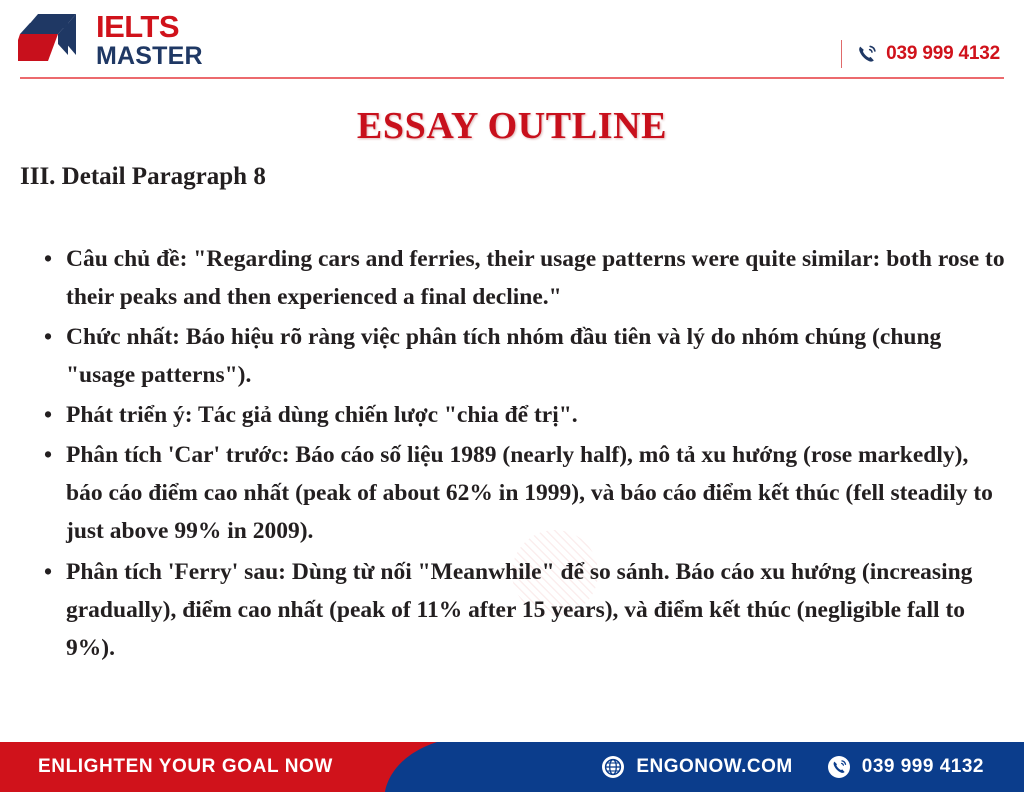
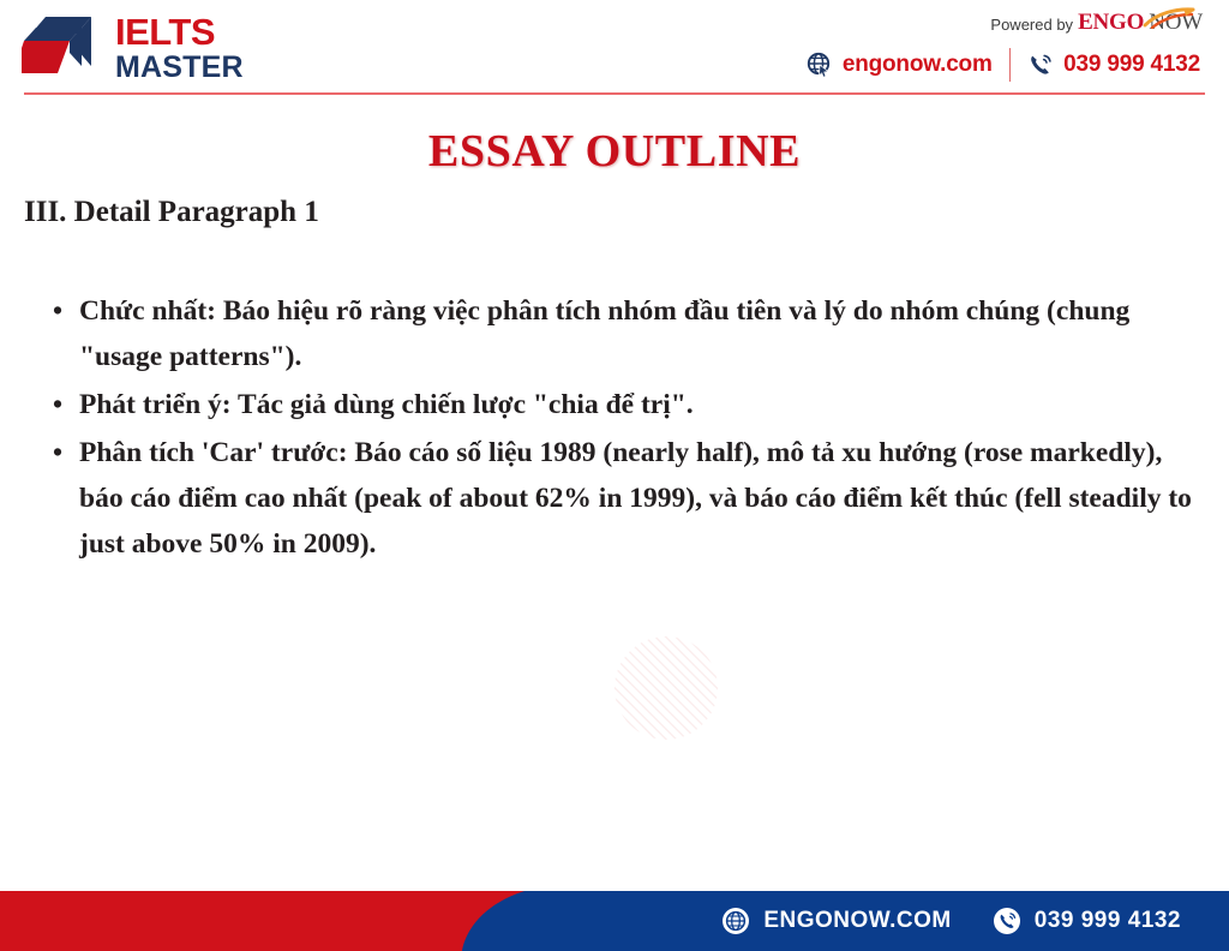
  IELTS
  MASTER
+ Powered by
+ ENGO
+ NOW
+ engonow.com
  039 999 4132
  ESSAY OUTLINE
- III. Detail Paragraph 8
+ III. Detail Paragraph 1
- Câu chủ đề: "Regarding cars and ferries, their usage patterns were quite similar: both rose to their peaks and then experienced a final decline."
  Chức nhất: Báo hiệu rõ ràng việc phân tích nhóm đầu tiên và lý do nhóm chúng (chung "usage patterns").
  Phát triển ý: Tác giả dùng chiến lược "chia để trị".
- Phân tích 'Car' trước: Báo cáo số liệu 1989 (nearly half), mô tả xu hướng (rose markedly), báo cáo điểm cao nhất (peak of about 62% in 1999), và báo cáo điểm kết thúc (fell steadily to just above 99% in 2009).
+ Phân tích 'Car' trước: Báo cáo số liệu 1989 (nearly half), mô tả xu hướng (rose markedly), báo cáo điểm cao nhất (peak of about 62% in 1999), và báo cáo điểm kết thúc (fell steadily to just above 50% in 2009).
- Phân tích 'Ferry' sau: Dùng từ nối "Meanwhile" để so sánh. Báo cáo xu hướng (increasing gradually), điểm cao nhất (peak of 11% after 15 years), và điểm kết thúc (negligible fall to 9%).
- ENLIGHTEN YOUR GOAL NOW
  ENGONOW.COM
  039 999 4132
